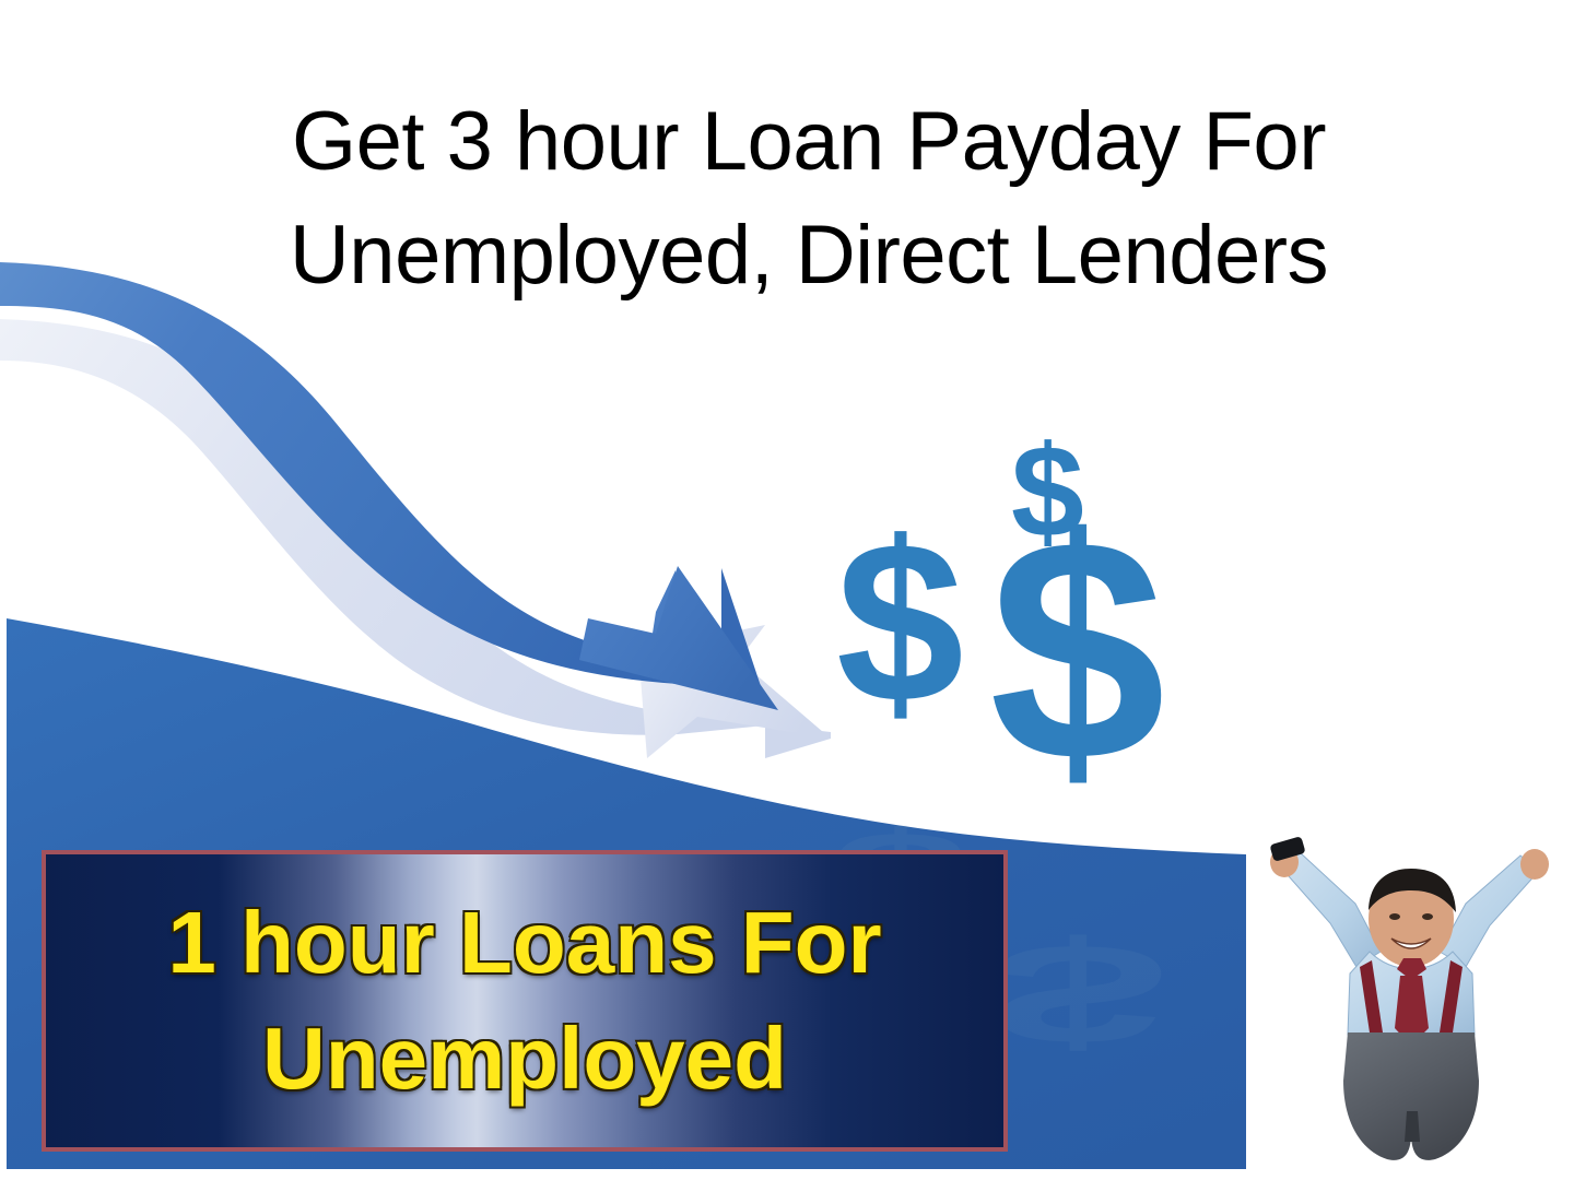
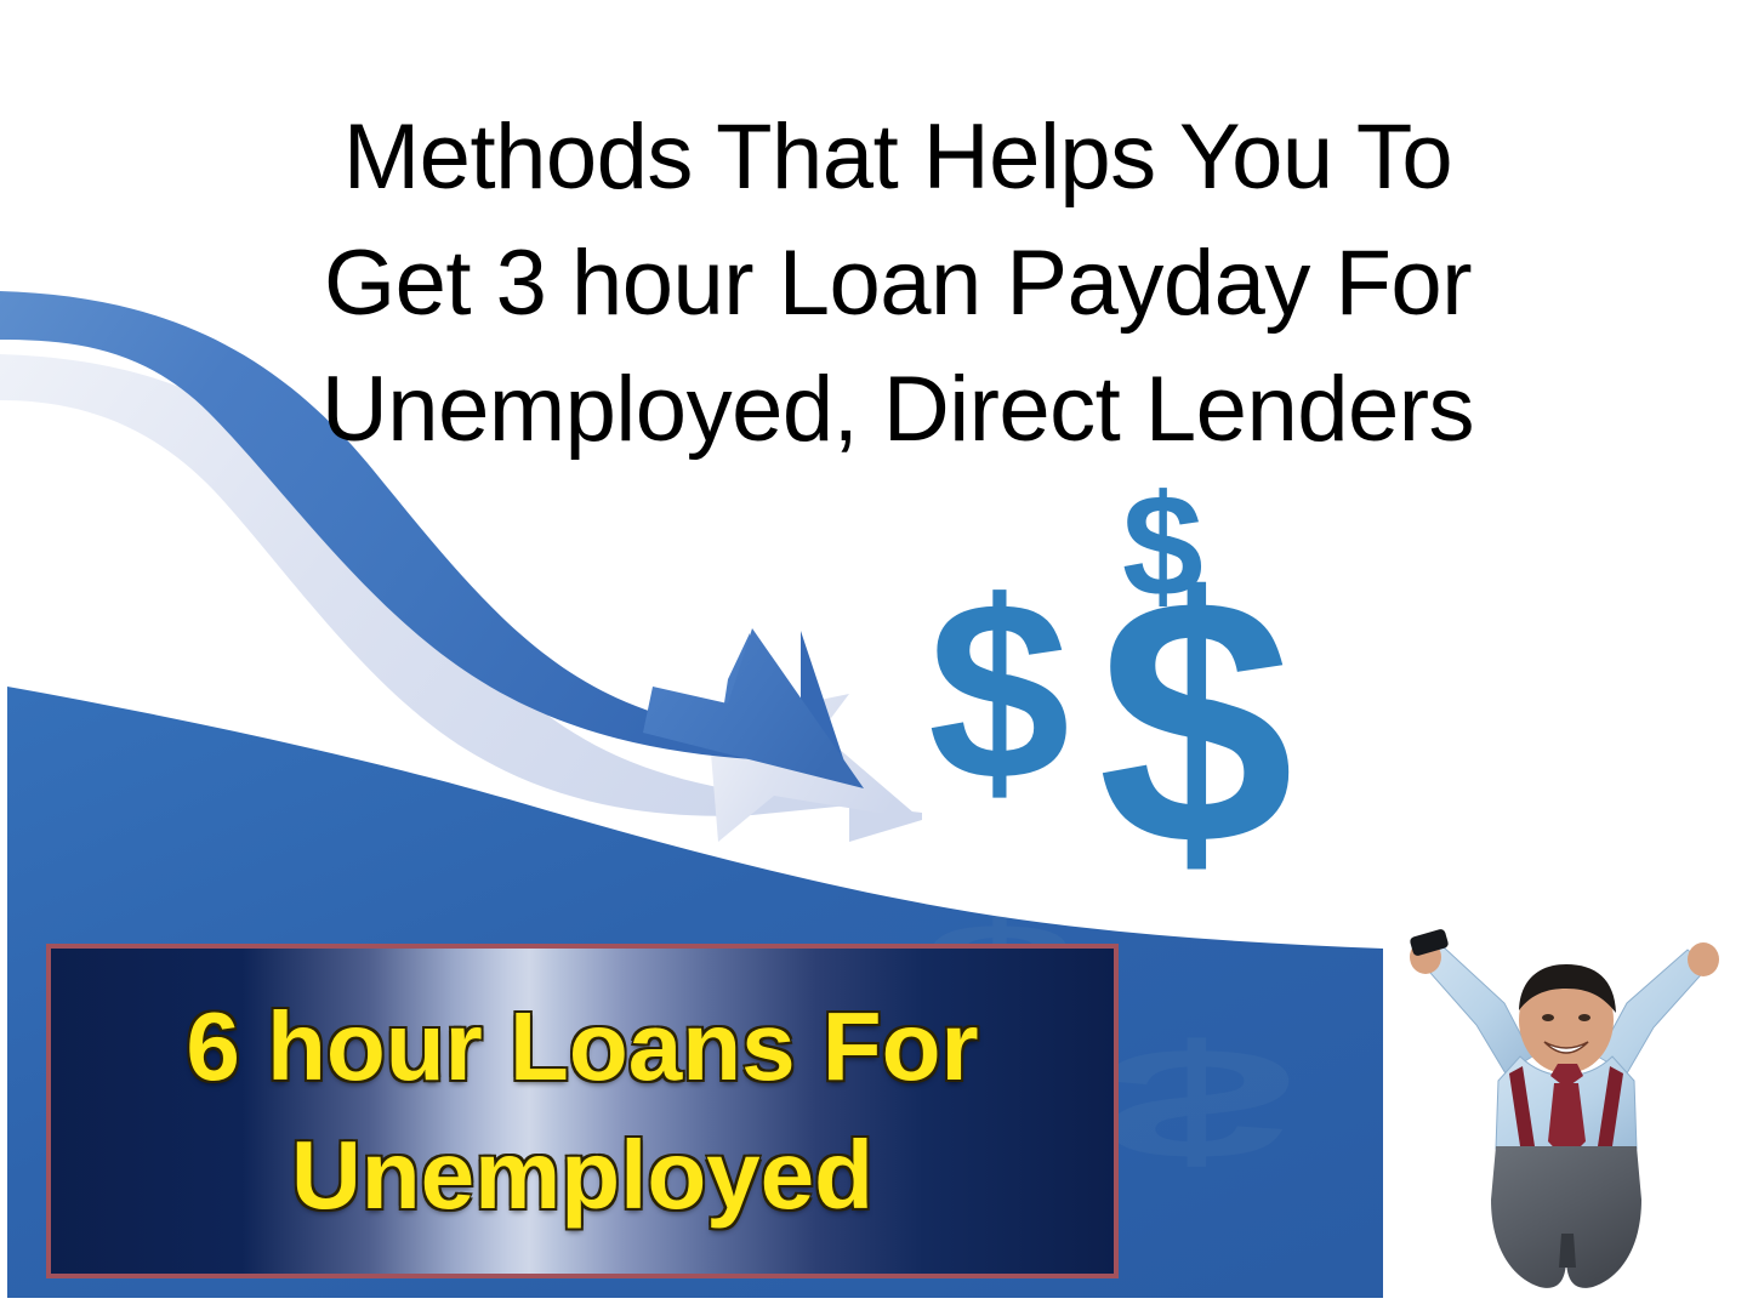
+ Methods That Helps You To
  Get 3 hour Loan Payday For
  Unemployed, Direct Lenders
  $
  $
  $
- 1 hour Loans For
+ 6 hour Loans For
  Unemployed
